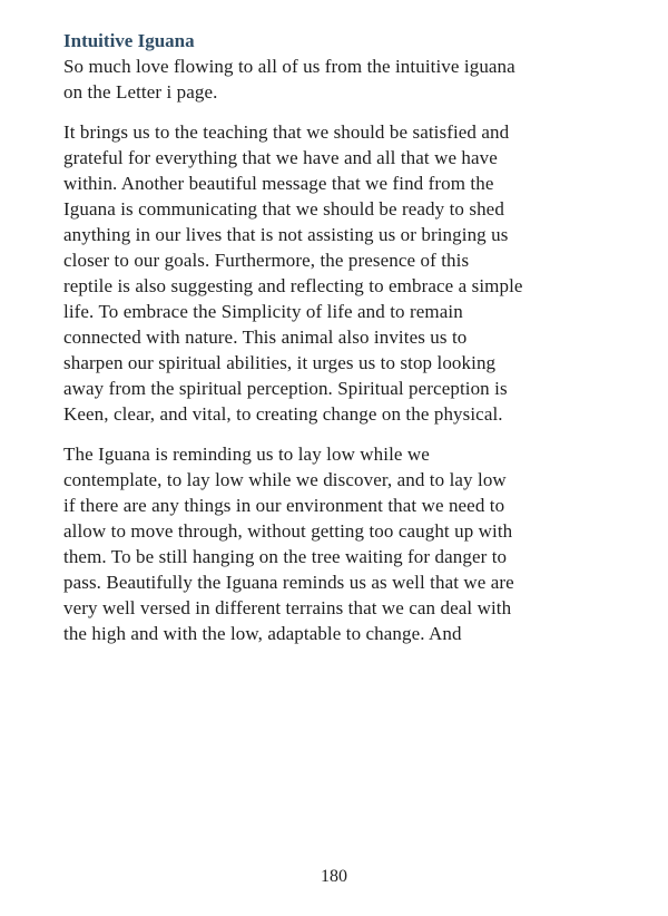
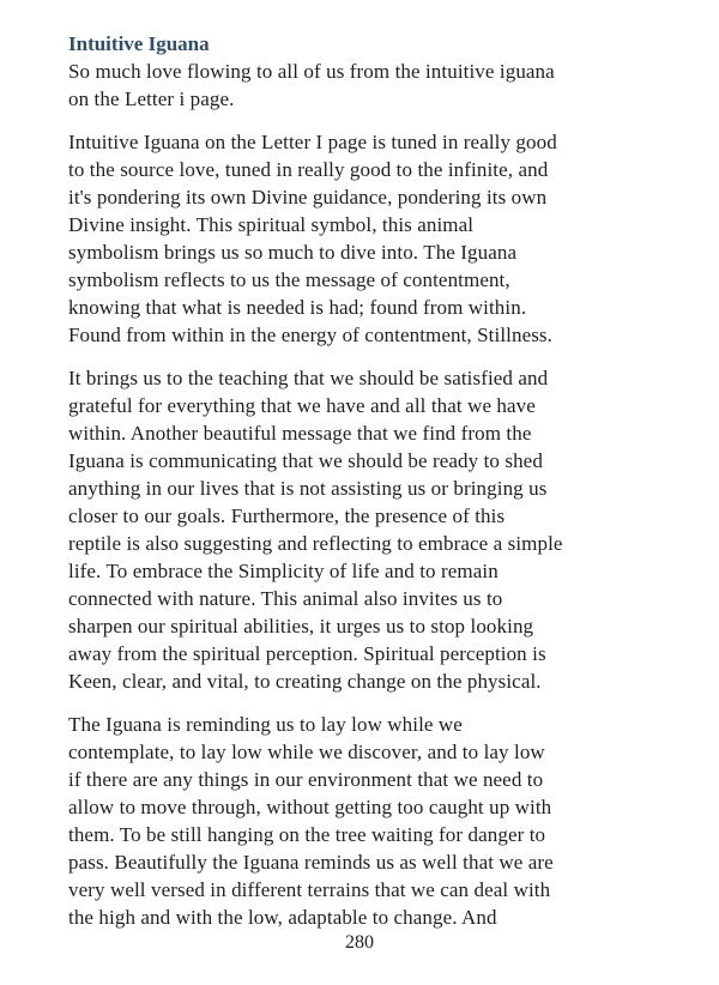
  Intuitive Iguana
  So much love flowing to all of us from the intuitive iguana
  on the Letter i page.
+ Intuitive Iguana on the Letter I page is tuned in really good
+ to the source love, tuned in really good to the infinite, and
+ it's pondering its own Divine guidance, pondering its own
+ Divine insight. This spiritual symbol, this animal
+ symbolism brings us so much to dive into. The Iguana
+ symbolism reflects to us the message of contentment,
+ knowing that what is needed is had; found from within.
+ Found from within in the energy of contentment, Stillness.
  It brings us to the teaching that we should be satisfied and
  grateful for everything that we have and all that we have
  within. Another beautiful message that we find from the
  Iguana is communicating that we should be ready to shed
  anything in our lives that is not assisting us or bringing us
  closer to our goals. Furthermore, the presence of this
  reptile is also suggesting and reflecting to embrace a simple
  life. To embrace the Simplicity of life and to remain
  connected with nature. This animal also invites us to
  sharpen our spiritual abilities, it urges us to stop looking
  away from the spiritual perception. Spiritual perception is
  Keen, clear, and vital, to creating change on the physical.
  The Iguana is reminding us to lay low while we
  contemplate, to lay low while we discover, and to lay low
  if there are any things in our environment that we need to
  allow to move through, without getting too caught up with
  them. To be still hanging on the tree waiting for danger to
  pass. Beautifully the Iguana reminds us as well that we are
  very well versed in different terrains that we can deal with
  the high and with the low, adaptable to change. And
- 180
+ 280
